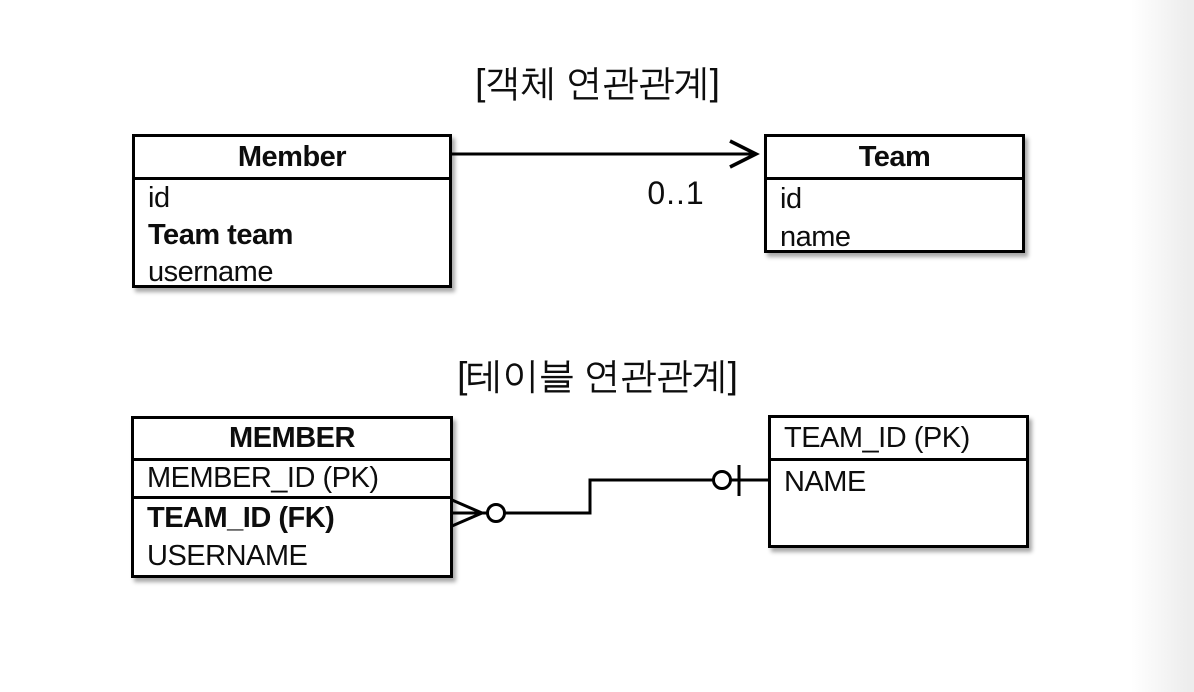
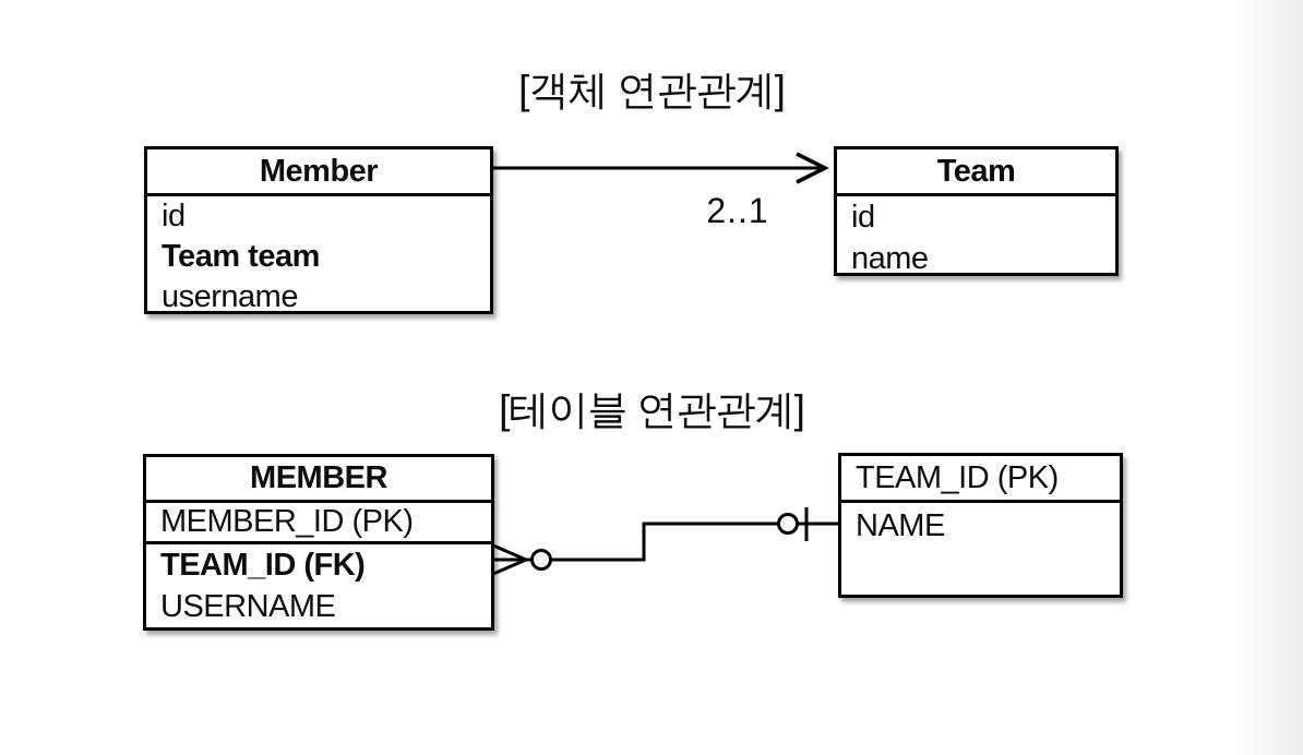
  [객체 연관관계]
  Member
  id
  Team team
  username
  Team
  id
  name
- 0..1
+ 2..1
  [테이블 연관관계]
  MEMBER
  MEMBER_ID (PK)
  TEAM_ID (FK)
  USERNAME
  TEAM_ID (PK)
  NAME
